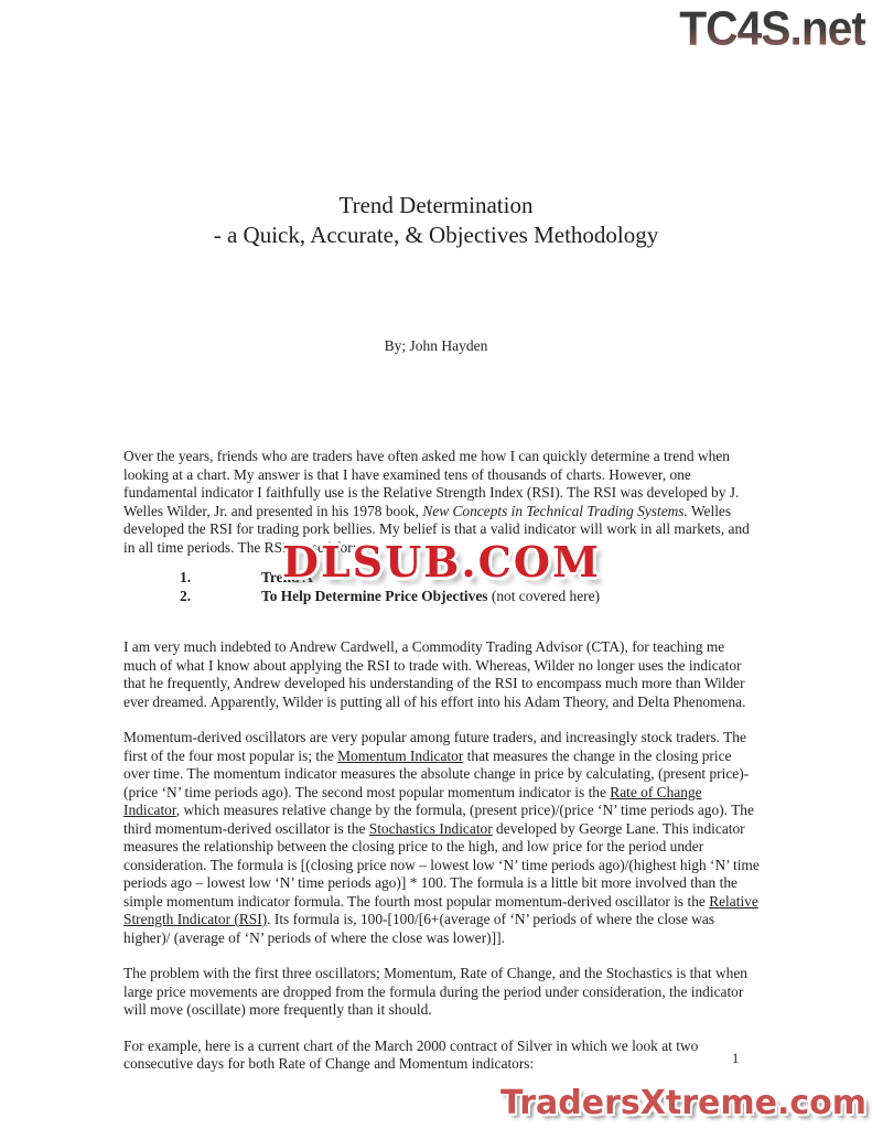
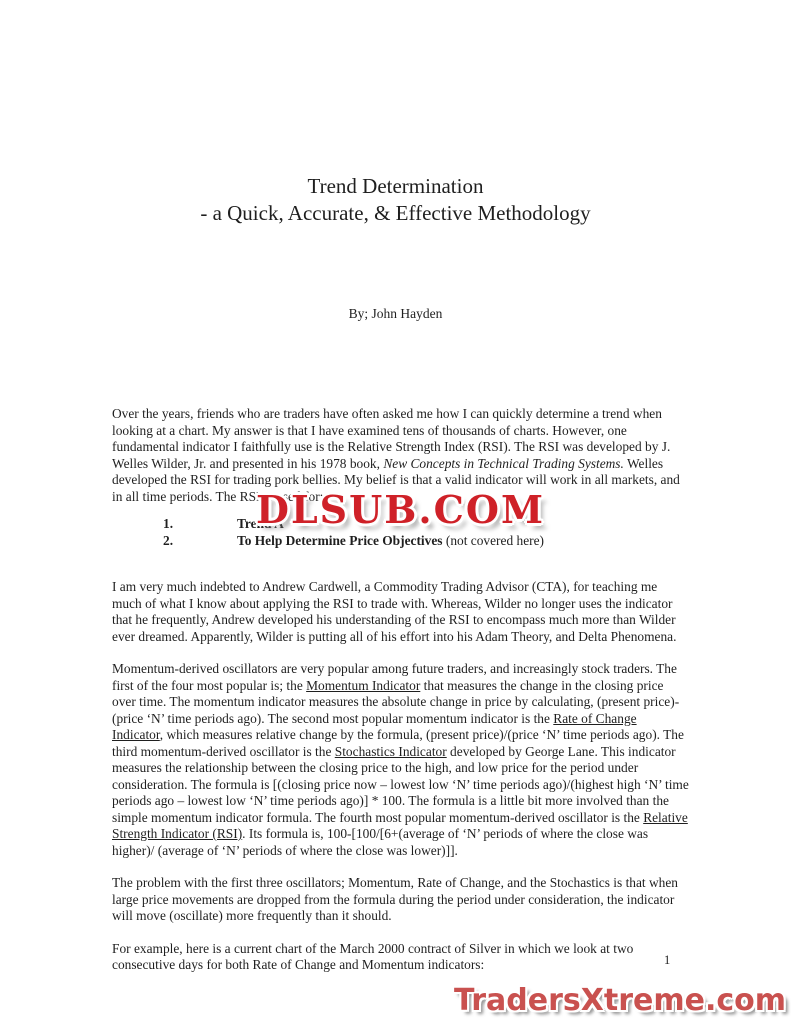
- TC4S.net
  Trend Determination
- - a Quick, Accurate, & Objectives Methodology
+ - a Quick, Accurate, & Effective Methodology
  By; John Hayden
  Over the years, friends who are traders have often asked me how I can quickly determine a trend when looking at a chart. My answer is that I have examined tens of thousands of charts. However, one fundamental indicator I faithfully use is the Relative Strength Index (RSI). The RSI was developed by J. Welles Wilder, Jr. and presented in his 1978 book, New Concepts in Technical Trading Systems. Welles developed the RSI for trading pork bellies. My belief is that a valid indicator will work in all markets, and in all time periods. The RSI is used for:
  1.
  Trend A
  2.
  To Help Determine Price Objectives (not covered here)
  I am very much indebted to Andrew Cardwell, a Commodity Trading Advisor (CTA), for teaching me much of what I know about applying the RSI to trade with. Whereas, Wilder no longer uses the indicator that he frequently, Andrew developed his understanding of the RSI to encompass much more than Wilder ever dreamed. Apparently, Wilder is putting all of his effort into his Adam Theory, and Delta Phenomena.
  Momentum-derived oscillators are very popular among future traders, and increasingly stock traders. The first of the four most popular is; the Momentum Indicator that measures the change in the closing price over time. The momentum indicator measures the absolute change in price by calculating, (present price)-(price ‘N’ time periods ago). The second most popular momentum indicator is the Rate of Change Indicator, which measures relative change by the formula, (present price)/(price ‘N’ time periods ago). The third momentum-derived oscillator is the Stochastics Indicator developed by George Lane. This indicator measures the relationship between the closing price to the high, and low price for the period under consideration. The formula is [(closing price now – lowest low ‘N’ time periods ago)/(highest high ‘N’ time periods ago – lowest low ‘N’ time periods ago)] * 100. The formula is a little bit more involved than the simple momentum indicator formula. The fourth most popular momentum-derived oscillator is the Relative Strength Indicator (RSI). Its formula is, 100-[100/[6+(average of ‘N’ periods of where the close was higher)/ (average of ‘N’ periods of where the close was lower)]].
  The problem with the first three oscillators; Momentum, Rate of Change, and the Stochastics is that when large price movements are dropped from the formula during the period under consideration, the indicator will move (oscillate) more frequently than it should.
  For example, here is a current chart of the March 2000 contract of Silver in which we look at two consecutive days for both Rate of Change and Momentum indicators:
  DLSUB.COM
  1
  TradersXtreme.com
